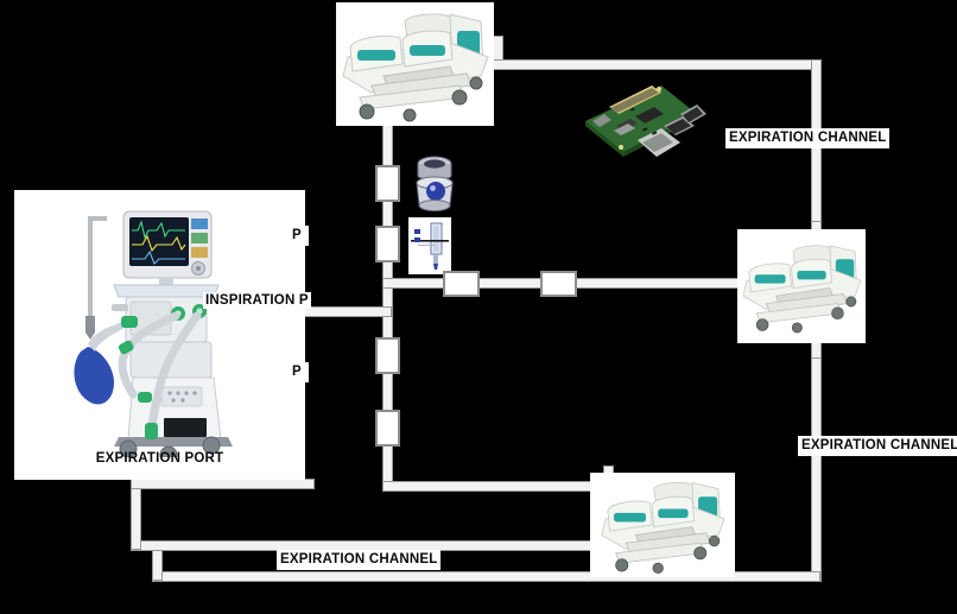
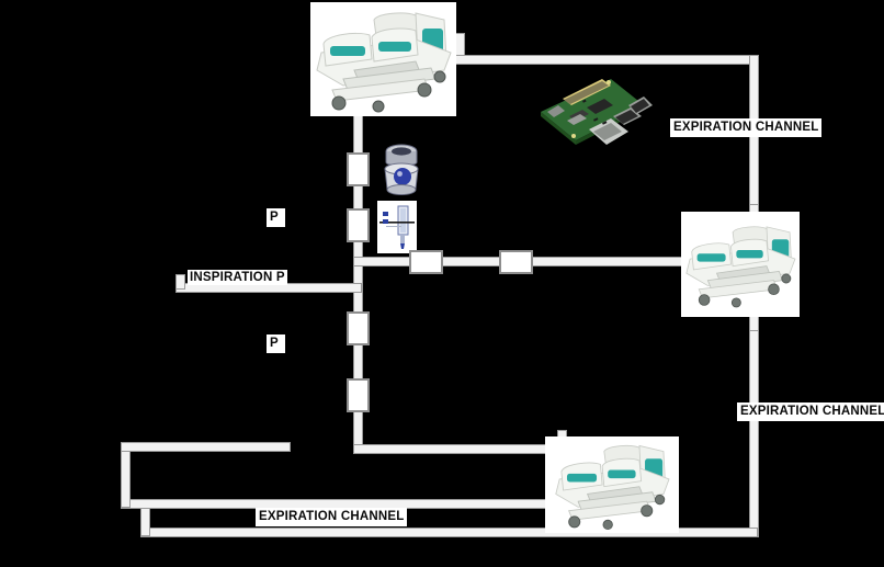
- EXPIRATION PORT
  INSPIRATION P
  EXPIRATION CHANNEL
  EXPIRATION CHANNEL
  EXPIRATION CHANNEL
  P
  P
